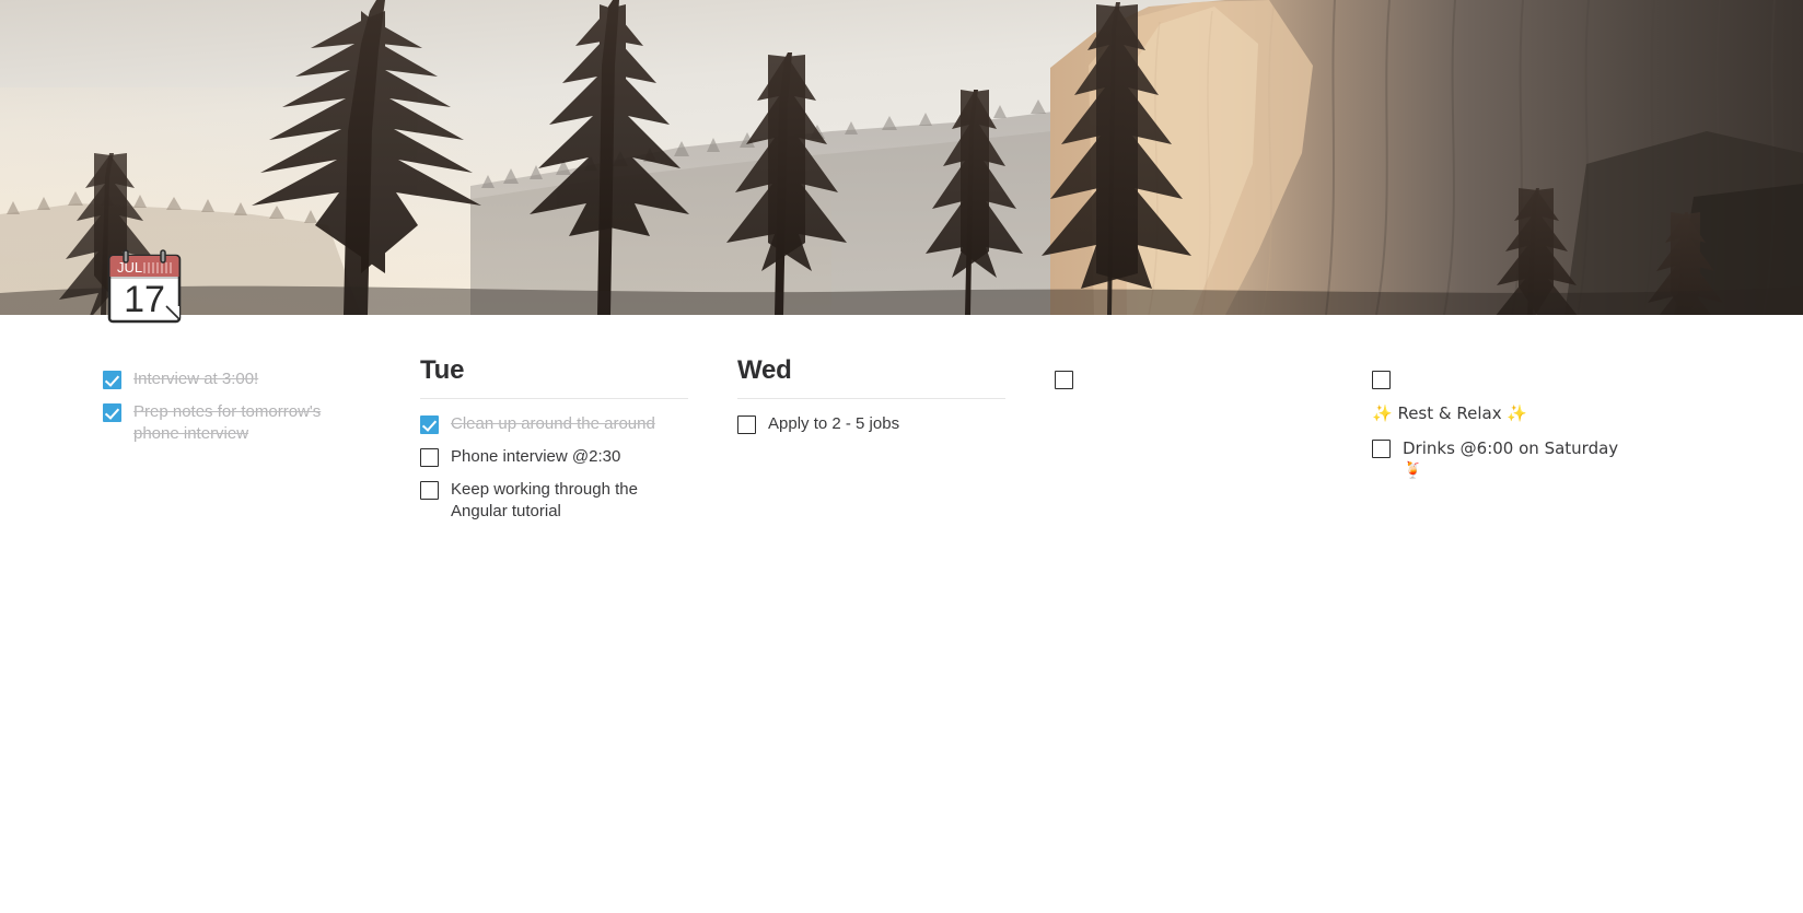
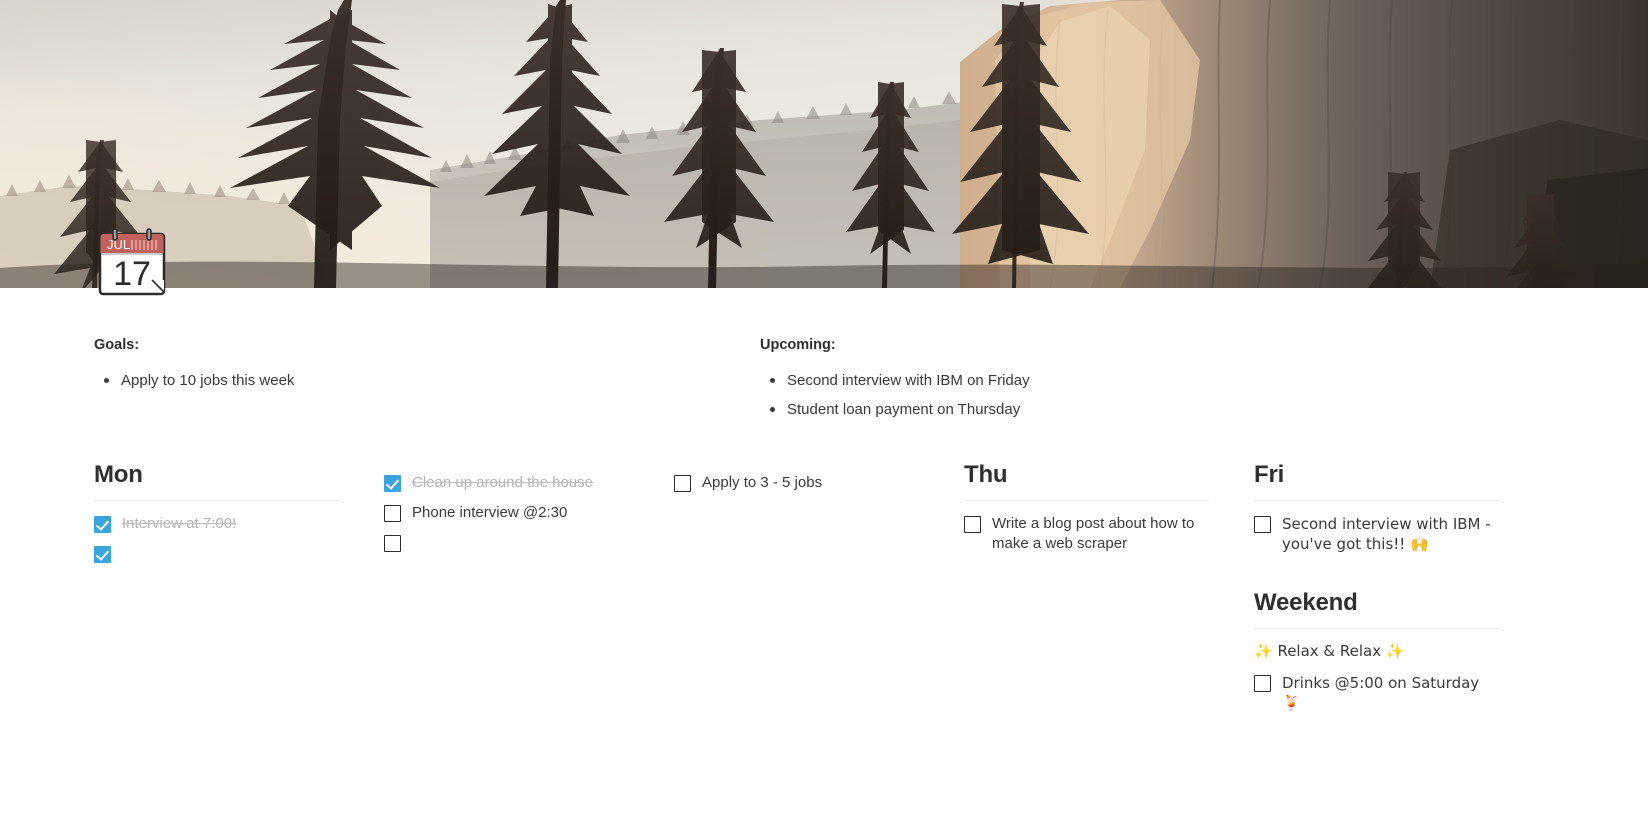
  JUL
  17
+ Goals:
+ Apply to 10 jobs this week
+ Upcoming:
+ Second interview with IBM on Friday
+ Student loan payment on Thursday
+ Mon
- Interview at 3:00!
+ Interview at 7:00!
- Prep notes for tomorrow's phone interview
- Tue
- Clean up around the around
+ Clean up around the house
  Phone interview @2:30
- Keep working through the Angular tutorial
- Wed
- Apply to 2 - 5 jobs
+ Apply to 3 - 5 jobs
+ Thu
+ Write a blog post about how to make a web scraper
+ Fri
+ Second interview with IBM - you've got this!! 🙌
+ Weekend
- ✨ Rest & Relax ✨
+ ✨ Relax & Relax ✨
- Drinks @6:00 on Saturday 🍹
+ Drinks @5:00 on Saturday 🍹
